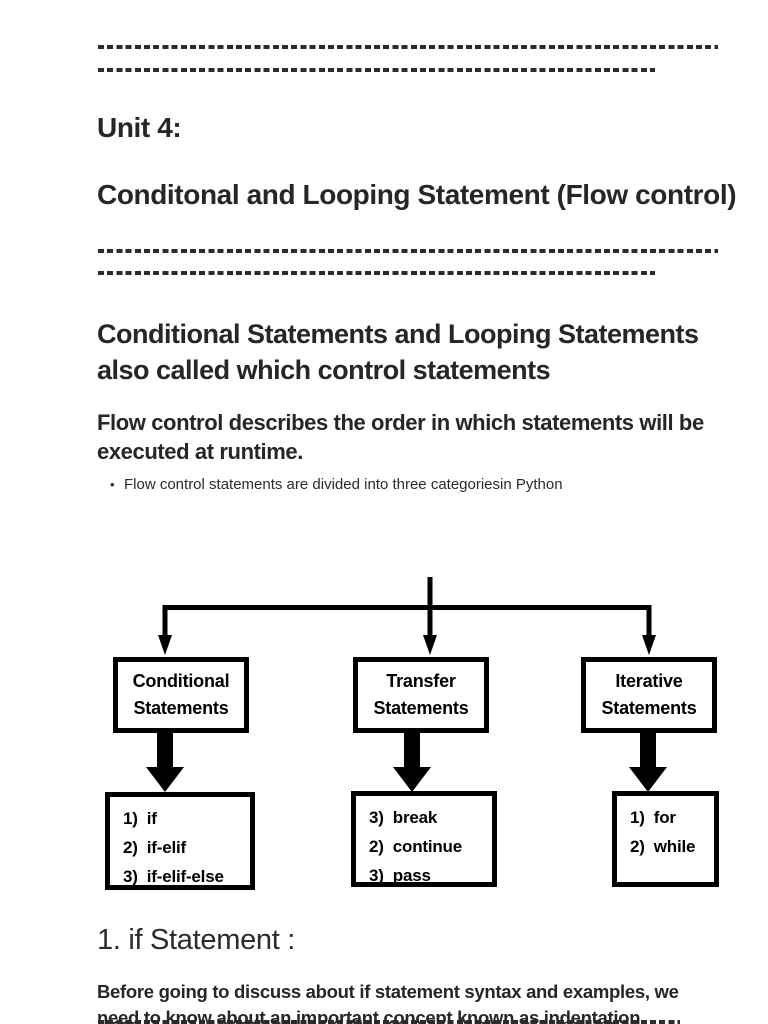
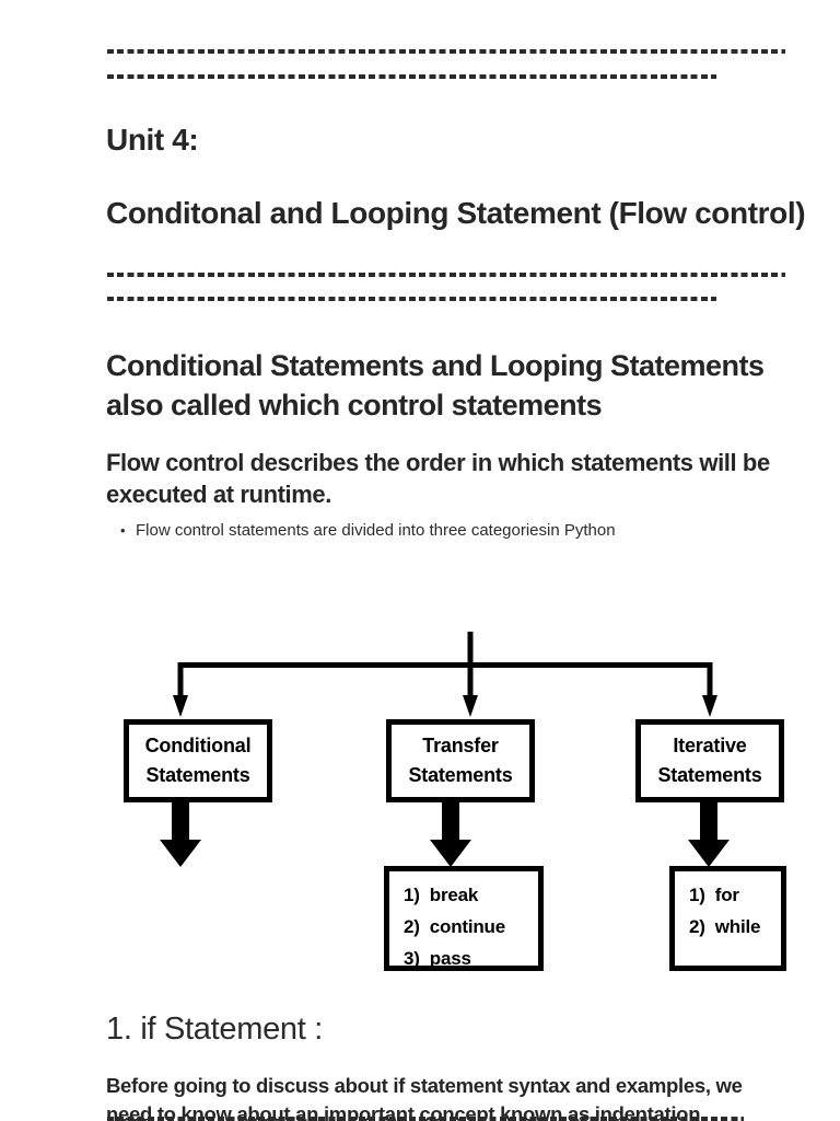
  Unit 4:
  Conditonal and Looping Statement (Flow control)
  Conditional Statements and Looping Statements
  also called which control statements
  Flow control describes the order in which statements will be
  executed at runtime.
  •
  Flow control statements are divided into three categoriesin Python
  Conditional
  Statements
  Transfer
  Statements
  Iterative
  Statements
- 1) if
- 2) if-elif
- 3) if-elif-else
- 3) break
+ 1) break
  2) continue
  3) pass
  1) for
  2) while
  1. if Statement :
  Before going to discuss about if statement syntax and examples, we
  need to know about an important concept known as indentation.
